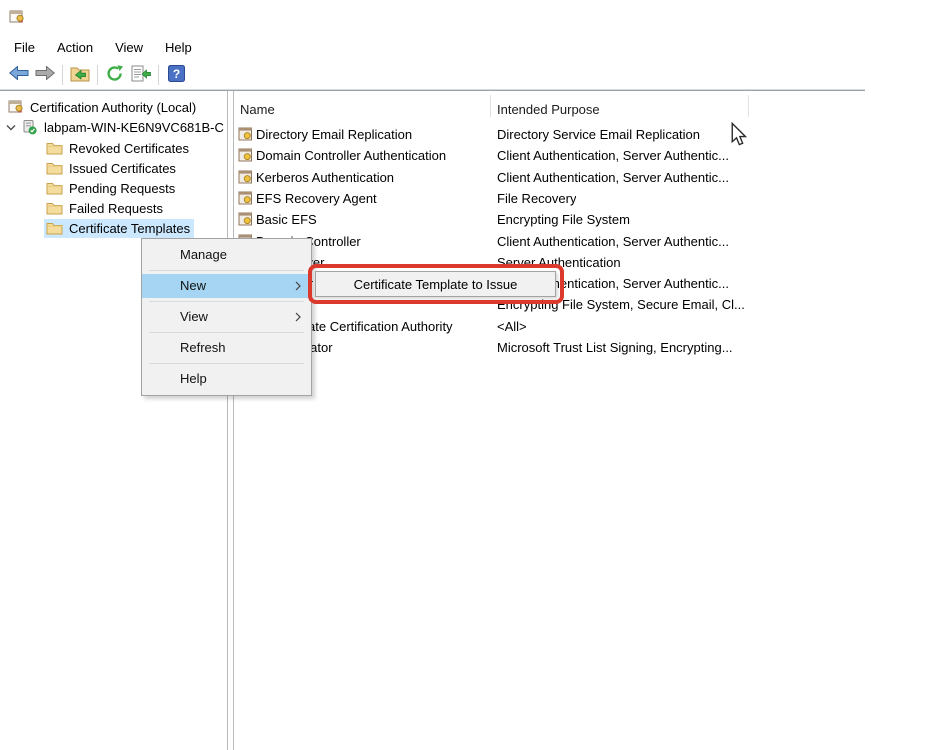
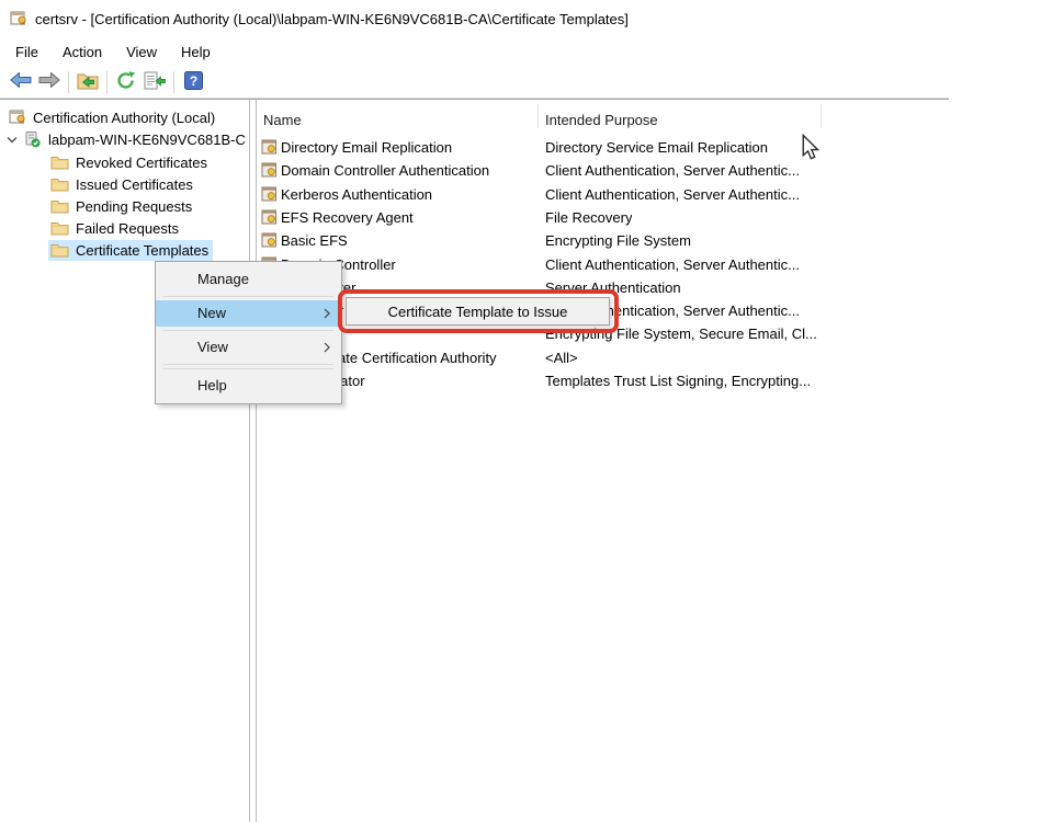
+ certsrv - [Certification Authority (Local)\labpam-WIN-KE6N9VC681B-CA\Certificate Templates]
  File
  Action
  View
  Help
  ?
  Certification Authority (Local)
  labpam-WIN-KE6N9VC681B-C
  Revoked Certificates
  Issued Certificates
  Pending Requests
  Failed Requests
  Certificate Templates
  Name
  Intended Purpose
  Directory Email Replication
  Directory Service Email Replication
  Domain Controller Authentication
  Client Authentication, Server Authentic...
  Kerberos Authentication
  Client Authentication, Server Authentic...
  EFS Recovery Agent
  File Recovery
  Basic EFS
  Encrypting File System
  Client Authentication, Server Authentic...
  Server Authentication
  hentication, Server Authentic...
  Encrypting File System, Secure Email, Cl...
  te Certification Authority
  <All>
- Microsoft Trust List Signing, Encrypting...
+ Templates Trust List Signing, Encrypting...
  Manage
  New
  View
- Refresh
  Help
  Certificate Template to Issue
